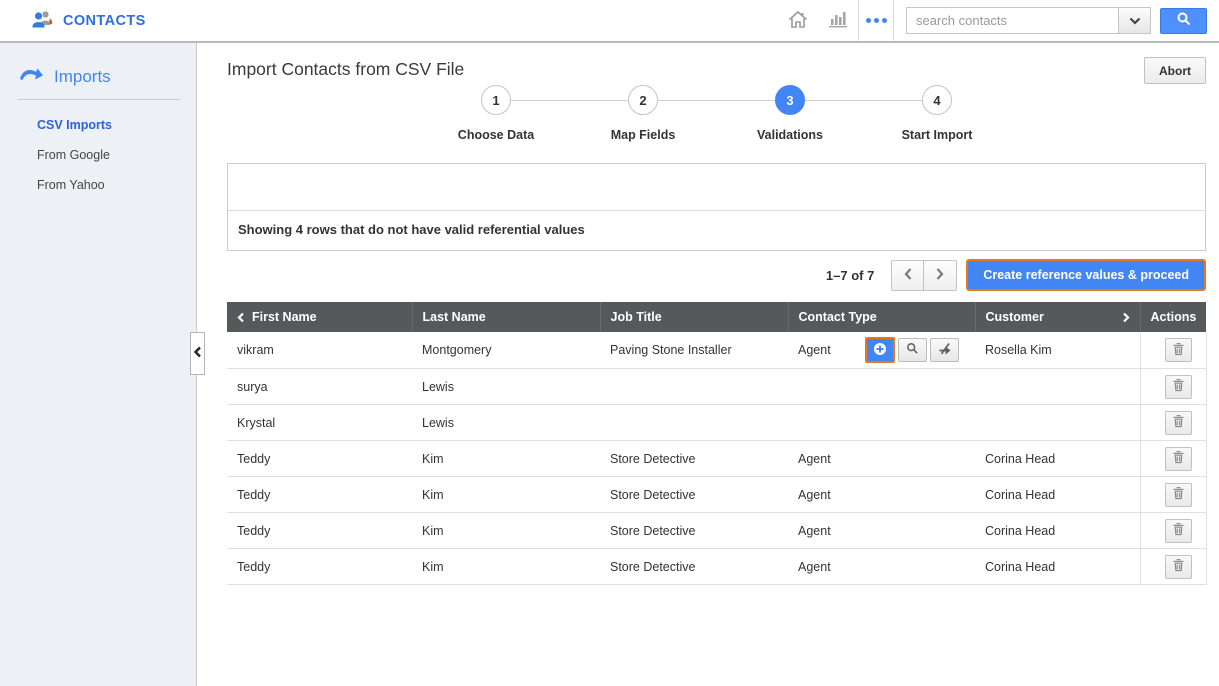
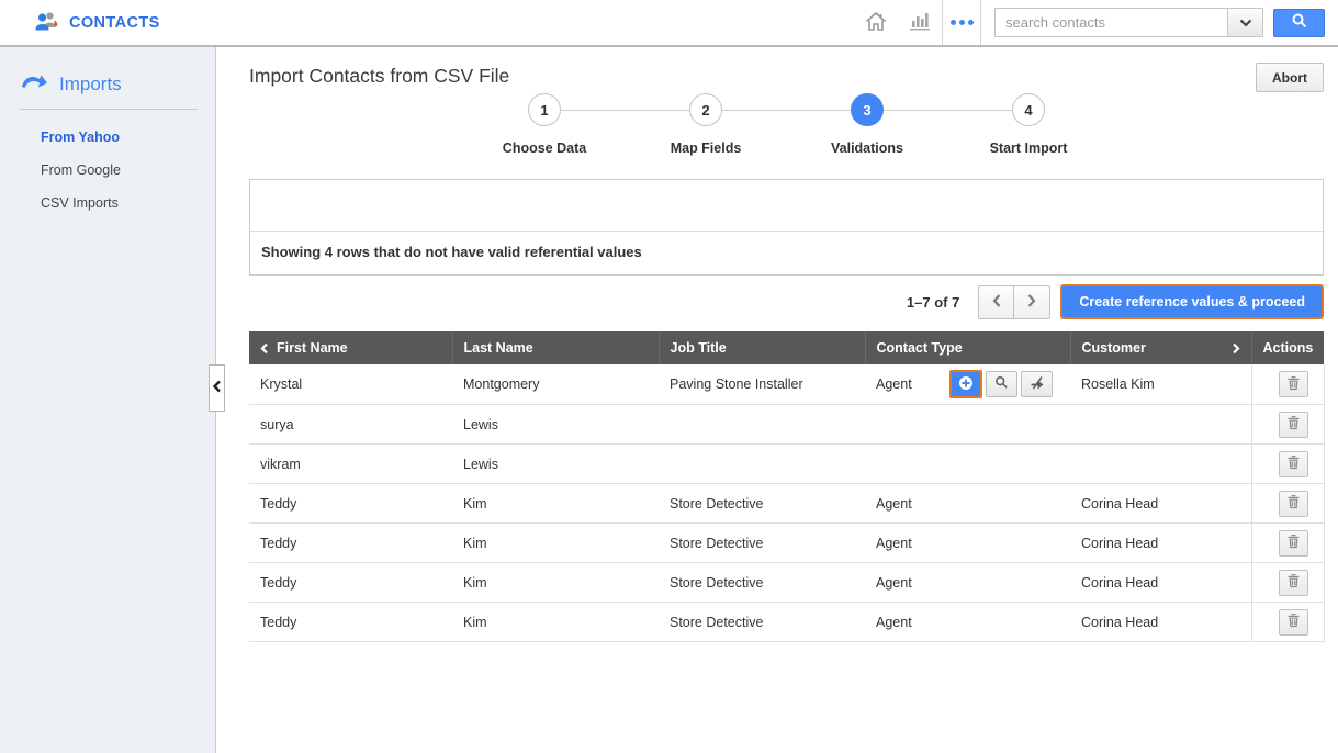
  CONTACTS
  search contacts
  Imports
- CSV Imports
+ From Yahoo
  From Google
- From Yahoo
+ CSV Imports
  Import Contacts from CSV File
  Abort
  1
  Choose Data
  2
  Map Fields
  3
  Validations
  4
  Start Import
  Showing 4 rows that do not have valid referential values
  1–7 of 7
  Create reference values & proceed
  First Name	Last Name	Job Title	Contact Type	Customer	Actions
- vikram	Montgomery	Paving Stone Installer	Agent	Rosella Kim
+ Krystal	Montgomery	Paving Stone Installer	Agent	Rosella Kim
  surya	Lewis
- Krystal	Lewis
+ vikram	Lewis
  Teddy	Kim	Store Detective	Agent	Corina Head
  Teddy	Kim	Store Detective	Agent	Corina Head
  Teddy	Kim	Store Detective	Agent	Corina Head
  Teddy	Kim	Store Detective	Agent	Corina Head
